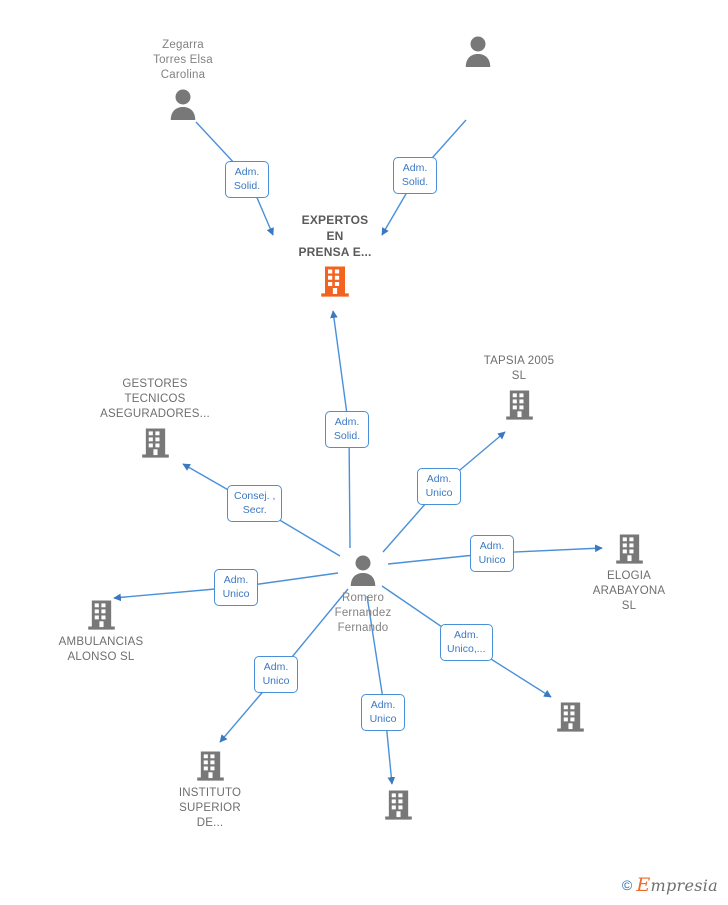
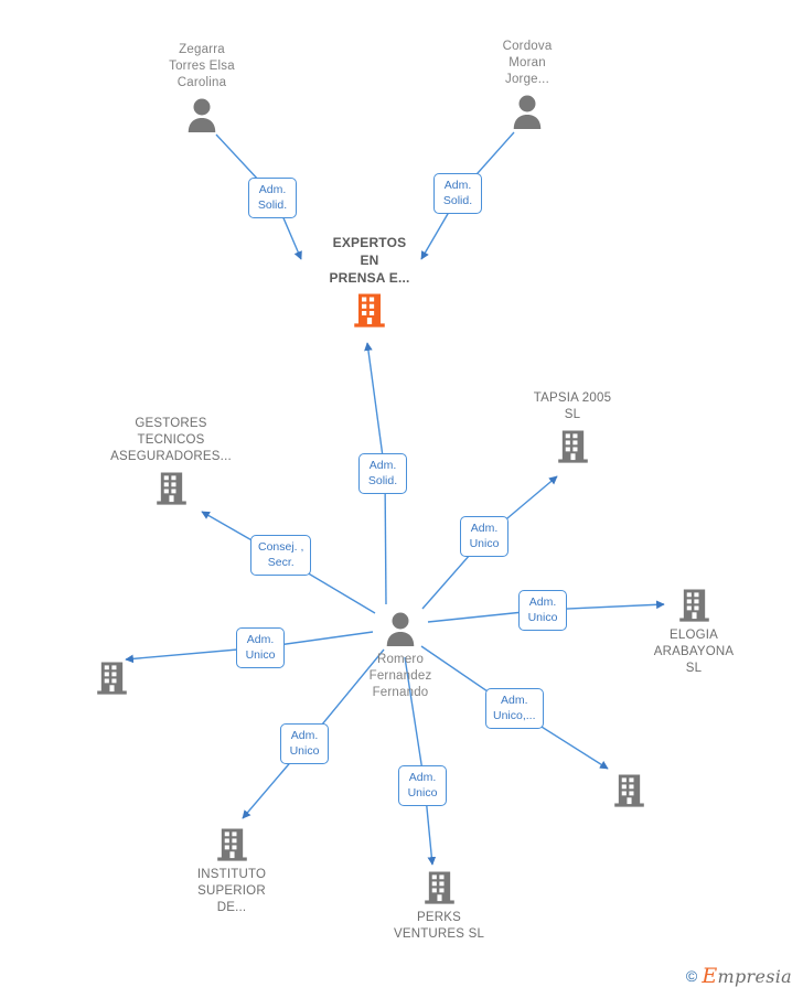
  Zegarra
  Torres Elsa
  Carolina
+ Cordova
+ Moran
+ Jorge...
  EXPERTOS
  EN
  PRENSA E...
  GESTORES
  TECNICOS
  ASEGURADORES...
  TAPSIA 2005
  SL
  Romero
  Fernandez
  Fernando
  ELOGIA
  ARABAYONA
  SL
- AMBULANCIAS
- ALONSO SL
  INSTITUTO
  SUPERIOR
  DE...
+ PERKS
+ VENTURES SL
  Adm.
  Solid.
  Adm.
  Solid.
  Adm.
  Solid.
  Consej. ,
  Secr.
  Adm.
  Unico
  Adm.
  Unico
  Adm.
  Unico
  Adm.
  Unico
  Adm.
  Unico
  Adm.
  Unico,...
  © Empresia
